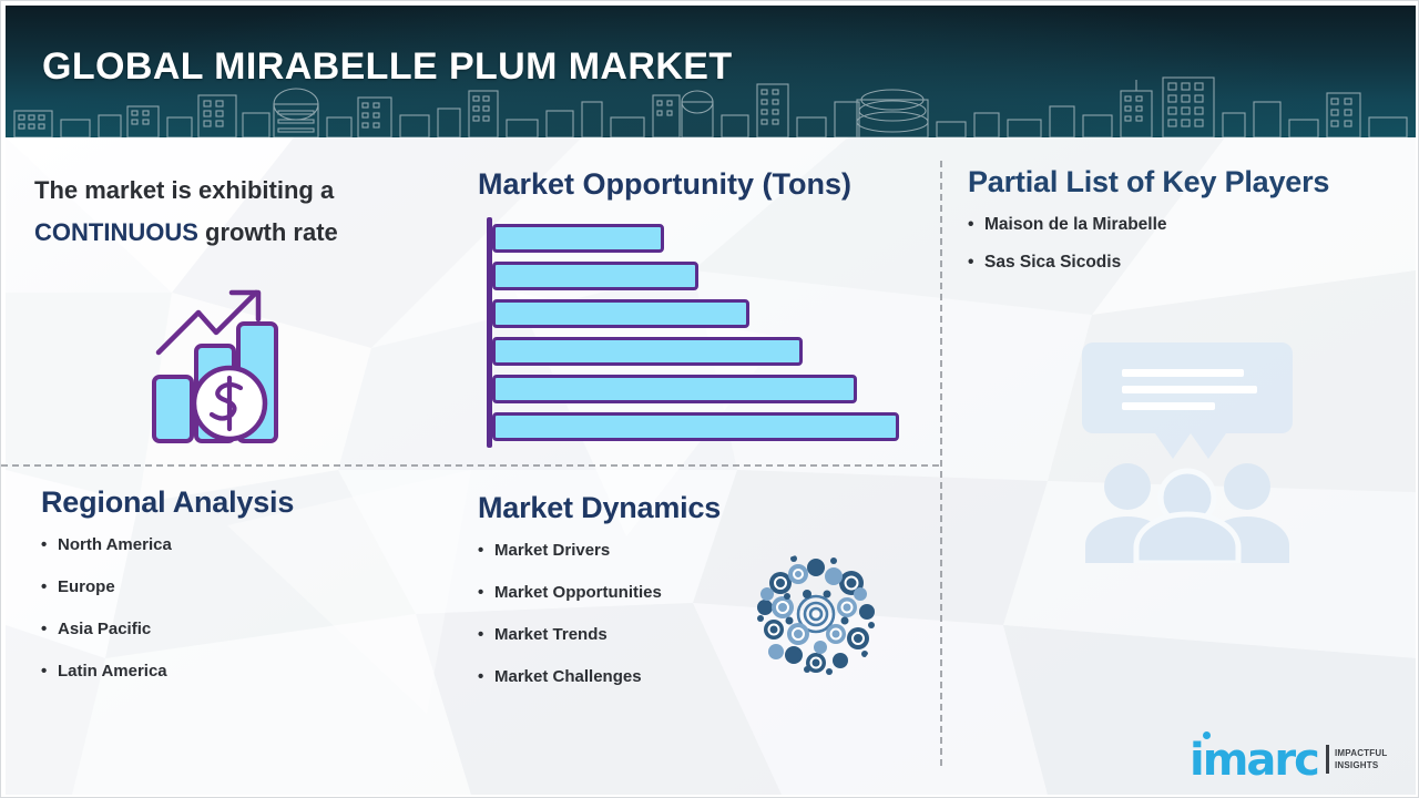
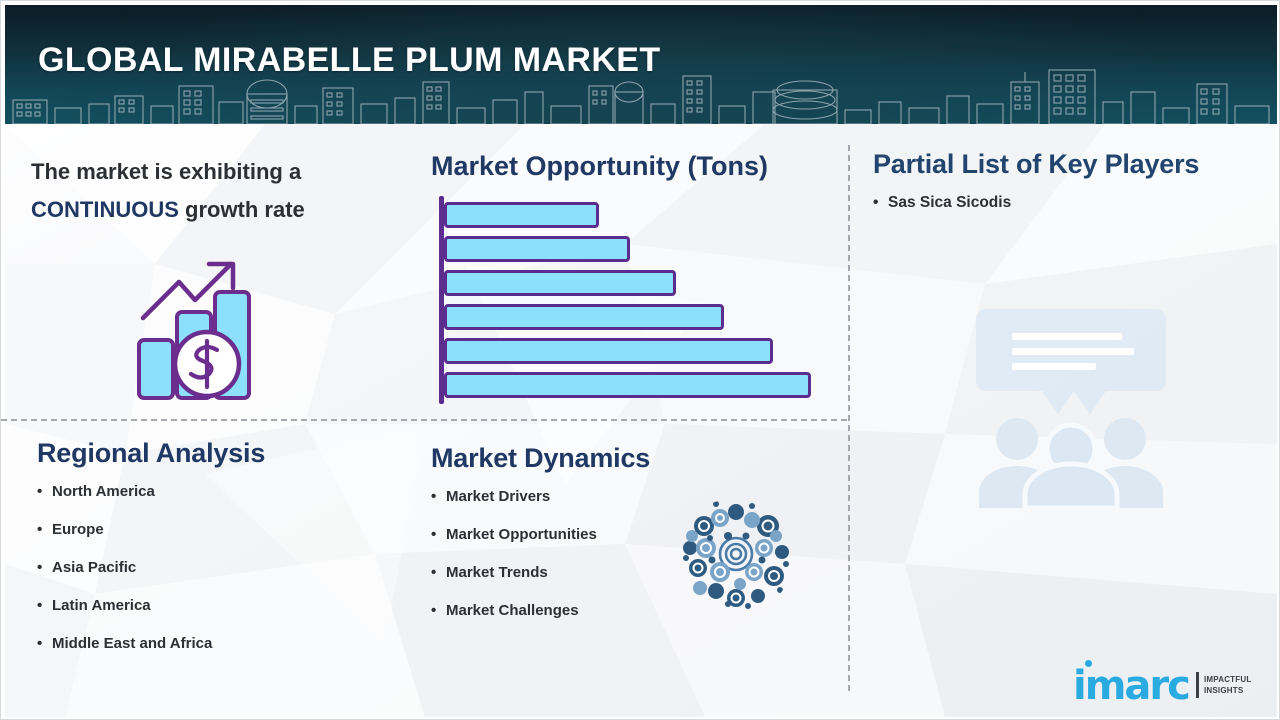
  GLOBAL MIRABELLE PLUM MARKET
  The market is exhibiting a
  CONTINUOUS growth rate
  Market Opportunity (Tons)
  Partial List of Key Players
- • Maison de la Mirabelle
  • Sas Sica Sicodis
  Regional Analysis
  • North America
  • Europe
  • Asia Pacific
  • Latin America
+ • Middle East and Africa
  Market Dynamics
  • Market Drivers
  • Market Opportunities
  • Market Trends
  • Market Challenges
  imarc
  IMPACTFUL
  INSIGHTS
